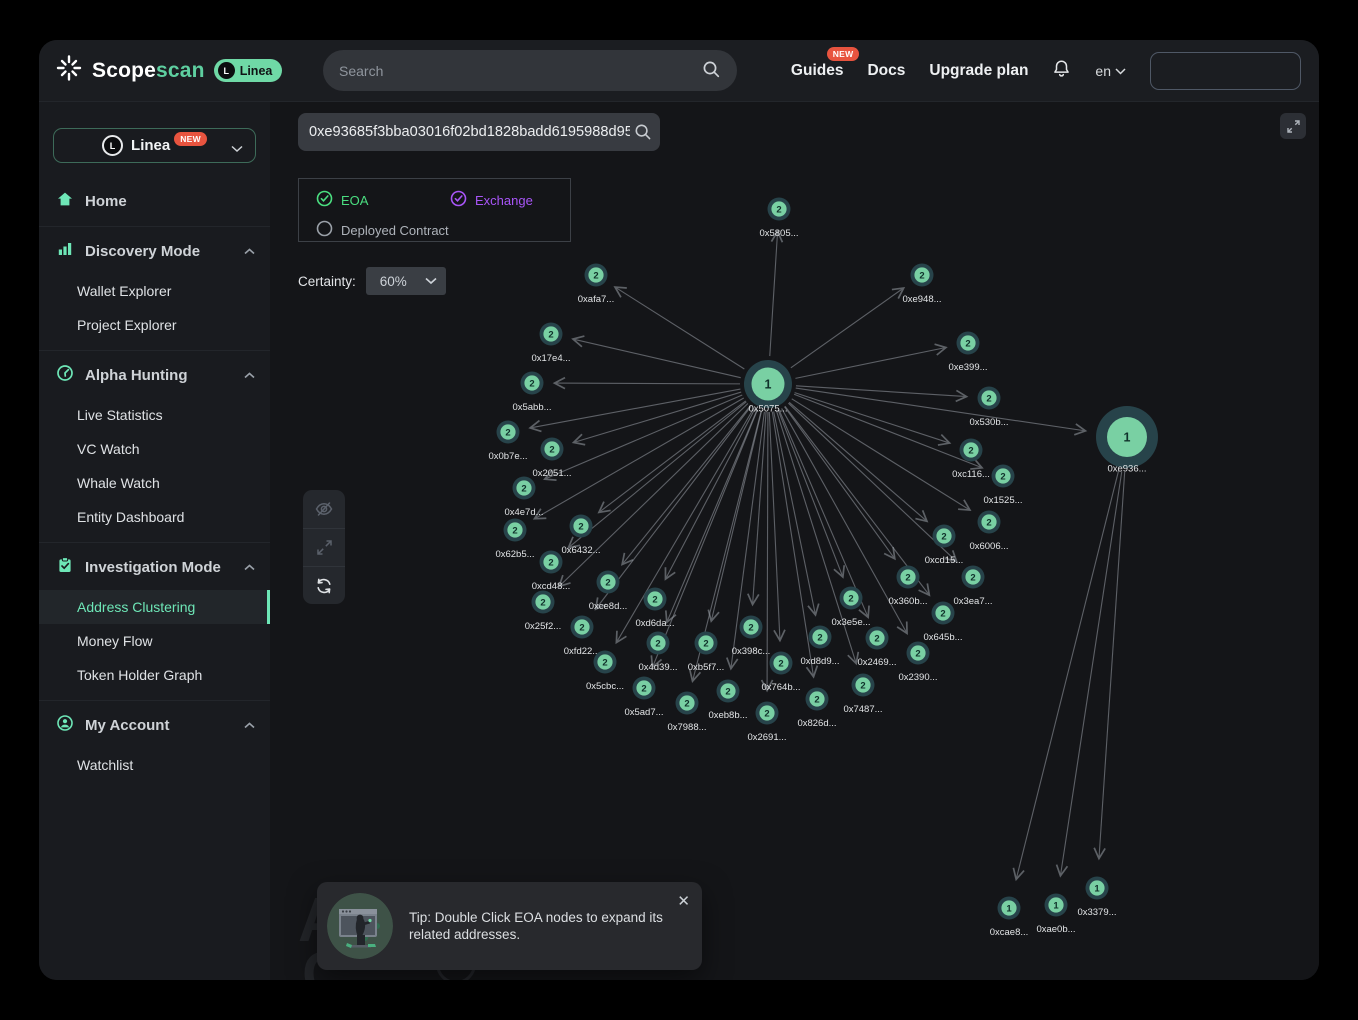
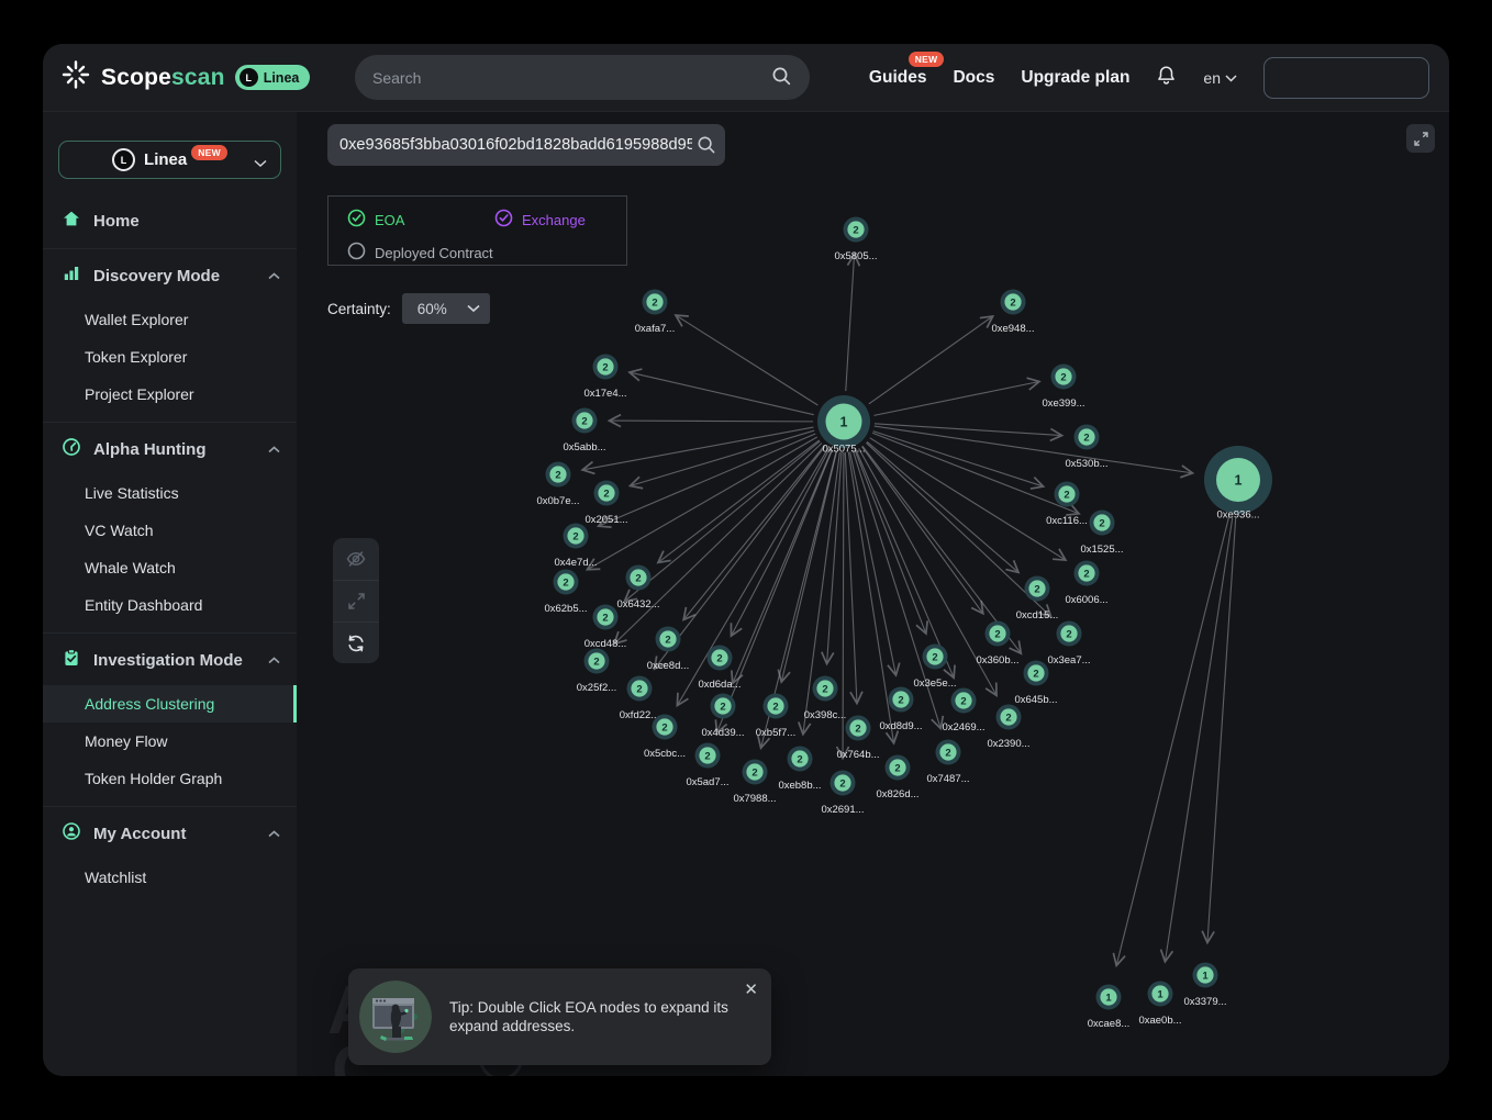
  Scopescan
  L
  Linea
  Search
  NEW
  Guides
  Docs
  Upgrade plan
  en
  L
  Linea
  NEW
  Home
  Discovery Mode
  Wallet Explorer
+ Token Explorer
  Project Explorer
  Alpha Hunting
  Live Statistics
  VC Watch
  Whale Watch
  Entity Dashboard
  Investigation Mode
  Address Clustering
  Money Flow
  Token Holder Graph
  My Account
  Watchlist
  1
  0x5075...
  1
  0xe936...
  2
  0x5805...
  2
  0xafa7...
  2
  0xe948...
  2
  0x17e4...
  2
  0xe399...
  2
  0x5abb...
  2
  0x530b...
  2
  0x0b7e...
  2
  0x2051...
  2
  0xc116...
  2
  0x1525...
  2
  0x4e7d...
  2
  0x62b5...
  2
  0x6432...
  2
  0x6006...
  2
  0xcd15...
  2
  0xcd48...
  2
  0xce8d...
  2
  0x3ea7...
  2
  0x360b...
  2
  0x25f2...
  2
  0xd6da...
  2
  0x645b...
  2
  0x3e5e...
  2
  0xfd22...
  2
  0xd8d9...
  2
  0x2469...
  2
  0x398c...
  2
  0x4d39...
  2
  0xb5f7...
  2
  0x5cbc...
  2
  0x2390...
  2
  0x764b...
  2
  0x7487...
  2
  0x826d...
  2
  0x5ad7...
  2
  0xeb8b...
  2
  0x7988...
  2
  0x2691...
  1
  0xcae8...
  1
  0xae0b...
  1
  0x3379...
  C
  0xe93685f3bba03016f02bd1828badd6195988d95
  EOA
  Exchange
  Deployed Contract
  Certainty:
  60%
- Tip: Double Click EOA nodes to expand its related addresses.
+ Tip: Double Click EOA nodes to expand its expand addresses.
  ✕
